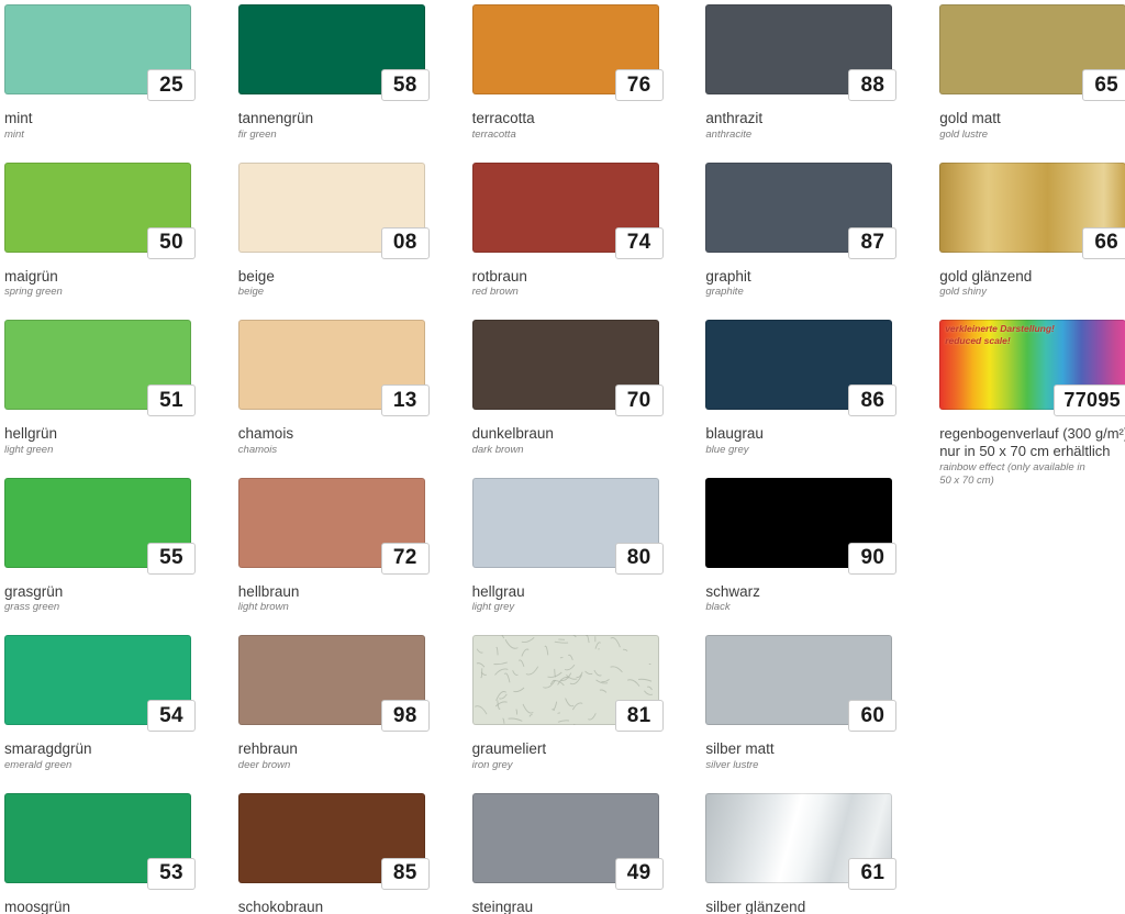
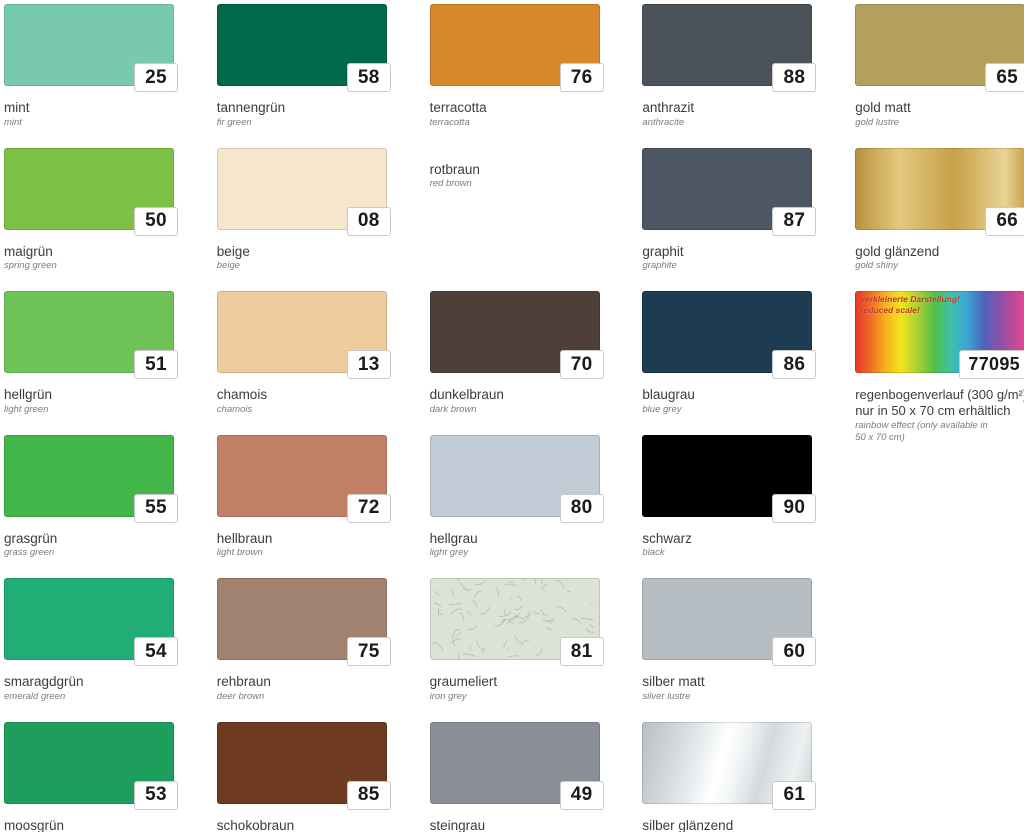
  25
  mint
  mint
  58
  tannengrün
  fir green
  76
  terracotta
  terracotta
  88
  anthrazit
  anthracite
  65
  gold matt
  gold lustre
  50
  maigrün
  spring green
  08
  beige
  beige
- 74
  rotbraun
  red brown
  87
  graphit
  graphite
  66
  gold glänzend
  gold shiny
  51
  hellgrün
  light green
  13
  chamois
  chamois
  70
  dunkelbraun
  dark brown
  86
  blaugrau
  blue grey
  verkleinerte Darstellung!
  reduced scale!
  77095
  regenbogenverlauf (300 g/m²
  nur in 50 x 70 cm erhältlich
  rainbow effect (only available in
  50 x 70 cm)
  55
  grasgrün
  grass green
  72
  hellbraun
  light brown
  80
  hellgrau
  light grey
  90
  schwarz
  black
  54
  smaragdgrün
  emerald green
- 98
+ 75
  rehbraun
  deer brown
  81
  graumeliert
  iron grey
  60
  silber matt
  silver lustre
  53
  moosgrün
  85
  schokobraun
  49
  steingrau
  61
  silber glänzend
